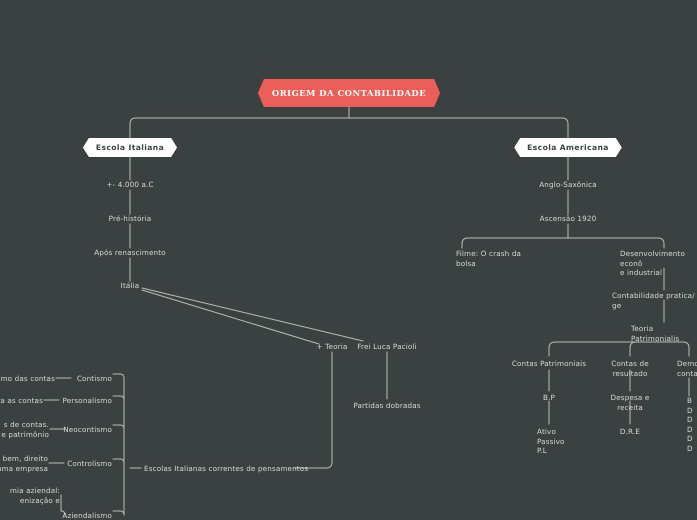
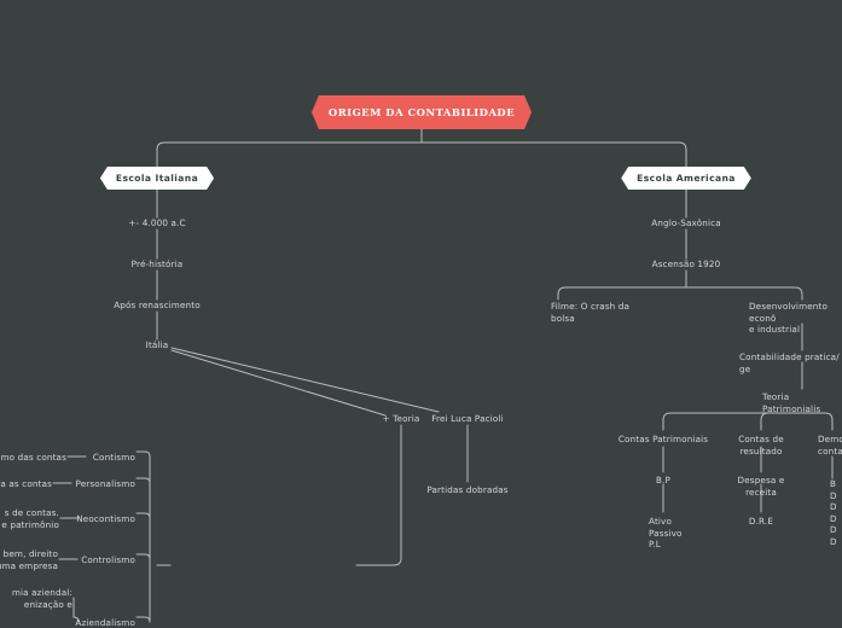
  ORIGEM DA CONTABILIDADE
  Escola Italiana
  +- 4.000 a.C
  Pré-história
  Após renascimento
  Itália
  + Teoria
  Frei Luca Pacioli
  Partidas dobradas
- Escolas Italianas correntes de pensamentos
  Contismo
  Personalismo
  Neocontismo
  Controlismo
  Aziendalismo
  mo das contas
  a as contas
  s de contas.
  e patrimônio
  bem, direito
  ma empresa
  mia aziendal:
  enização e
  Escola Americana
  Anglo-Saxônica
  Ascensão 1920
  Filme: O crash da
  bolsa
  Desenvolvimento econô
  e industrial
  Contabilidade pratica/ ge
  Teoria Patrimonialis
  Contas Patrimoniais
  B.P
  Ativo
  Passivo
  P.L
  Contas de resultado
  Despesa e receita
  D.R.E
  Dem
  conta
  B
  D
  D
  D
  D
  D
